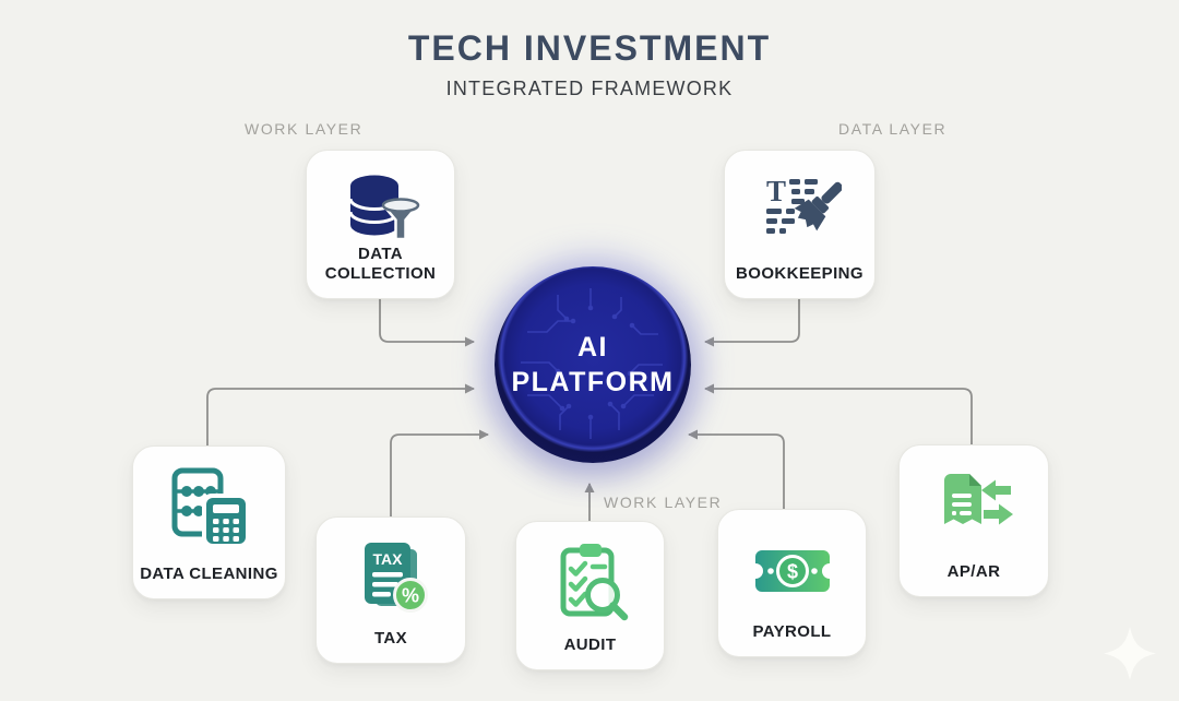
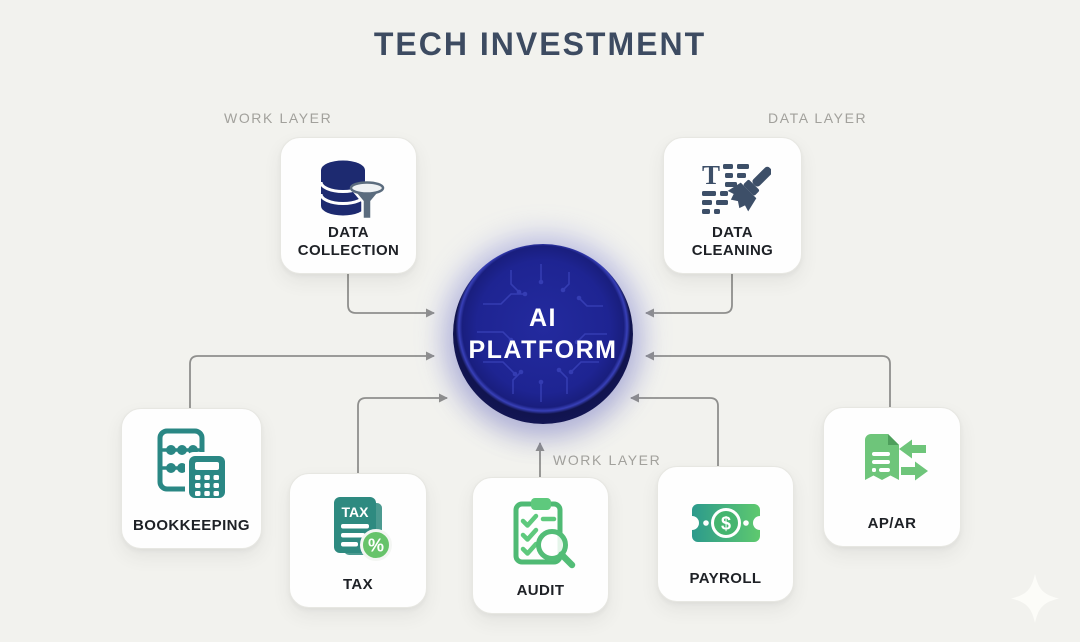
  TECH INVESTMENT
- INTEGRATED FRAMEWORK
  WORK LAYER
  DATA LAYER
  WORK LAYER
  DATA COLLECTION
  T
- BOOKKEEPING
+ DATA CLEANING
  AI
  PLATFORM
- DATA CLEANING
+ BOOKKEEPING
  TAX
  %
  TAX
  AUDIT
  $
  PAYROLL
  AP/AR
